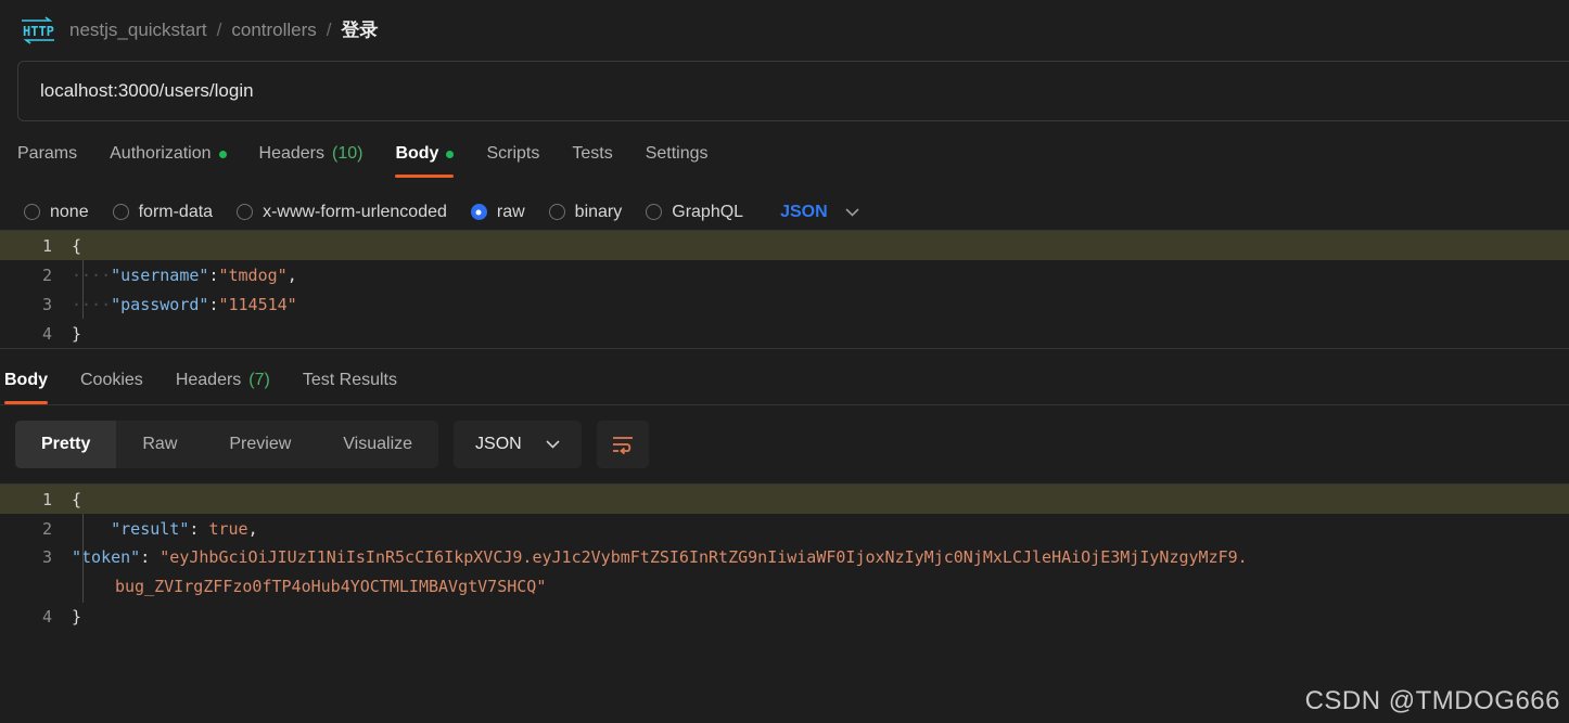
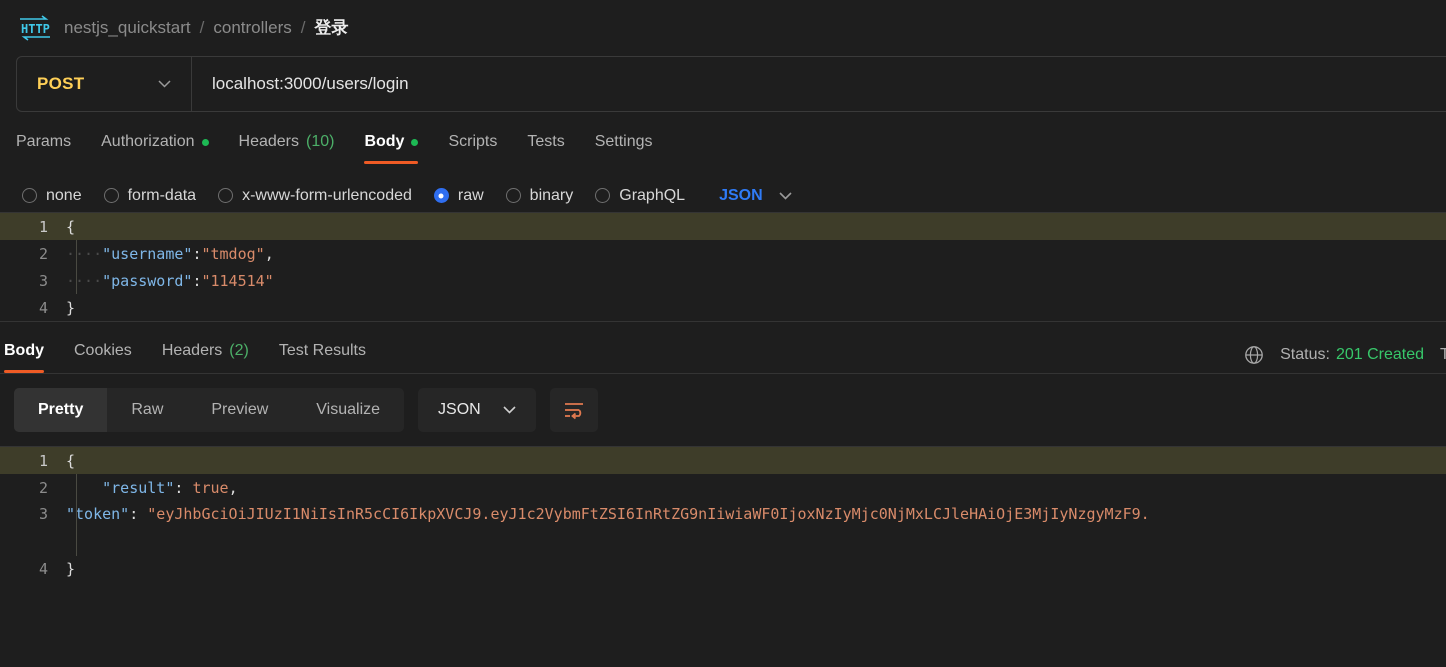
  HTTP
  nestjs_quickstart
  /
  controllers
  /
  登录
+ POST
  localhost:3000/users/login
  Params
  Authorization
  Headers
  (10)
  Body
  Scripts
  Tests
  Settings
  none
  form-data
  x-www-form-urlencoded
  raw
  binary
  GraphQL
  JSON
  1
  {
  2
  ····"username":"tmdog",
  3
  ····"password":"114514"
  4
  }
  Body
  Cookies
  Headers
- (7)
+ (2)
  Test Results
+ Status:
+ 201 Created
+ T
  Pretty
  Raw
  Preview
  Visualize
  JSON
  1
  {
  2
  "result": true,
  3
  "token": "eyJhbGciOiJIUzI1NiIsInR5cCI6IkpXVCJ9.eyJ1c2VybmFtZSI6InRtZG9nIiwiaWF0IjoxNzIyMjc0NjMxLCJleHAiOjE3MjIyNzgyMzF9.
- bug_ZVIrgZFFzo0fTP4oHub4YOCTMLIMBAVgtV7SHCQ"
  4
  }
- CSDN @TMDOG666
